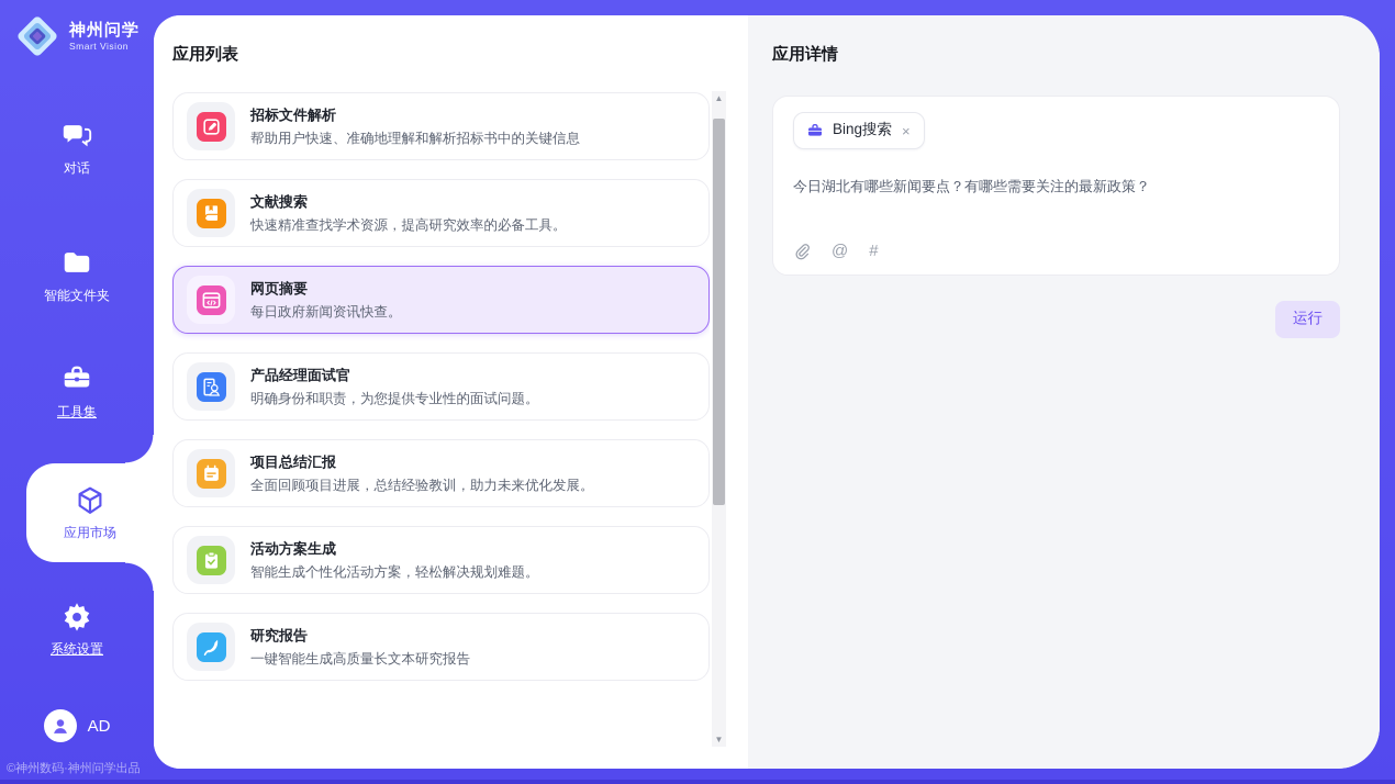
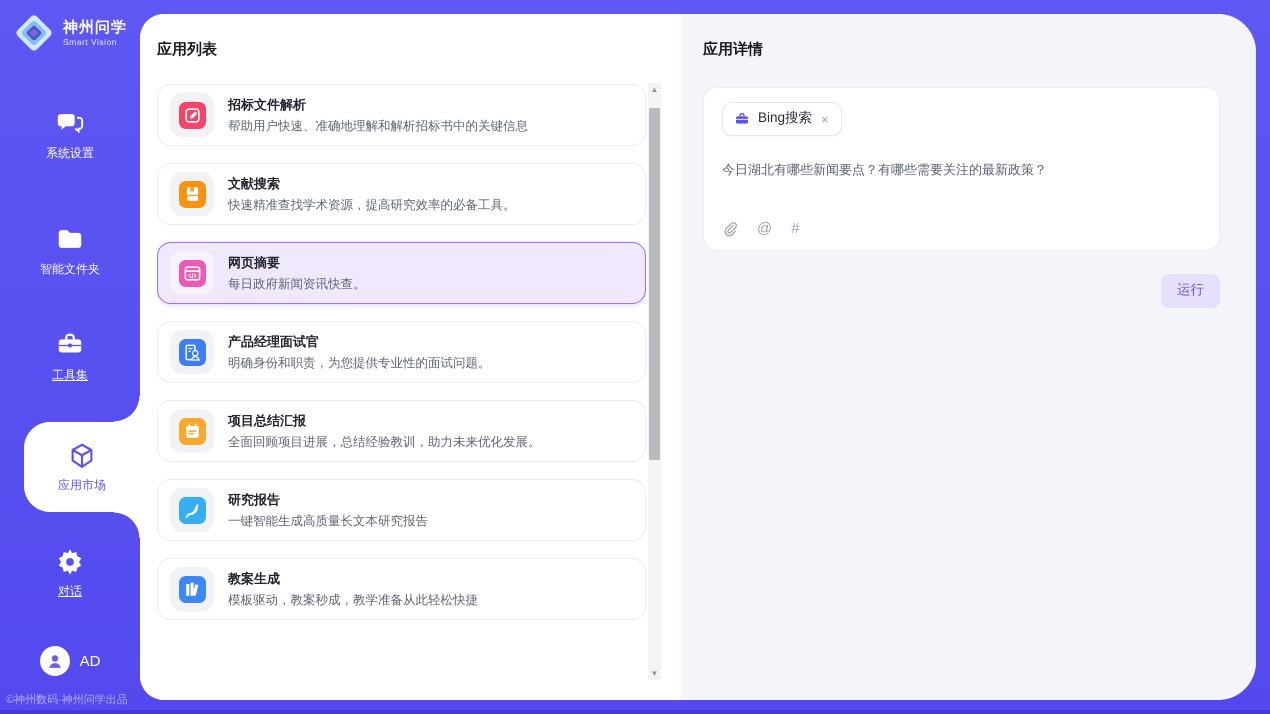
  神州问学
  Smart Vision
- 对话
+ 系统设置
  智能文件夹
  工具集
  应用市场
- 系统设置
+ 对话
  AD
  ©神州数码·神州问学出品
  应用列表
  招标文件解析
  帮助用户快速、准确地理解和解析招标书中的关键信息
  文献搜索
  快速精准查找学术资源，提高研究效率的必备工具。
  网页摘要
  每日政府新闻资讯快查。
  产品经理面试官
  明确身份和职责，为您提供专业性的面试问题。
  项目总结汇报
  全面回顾项目进展，总结经验教训，助力未来优化发展。
- 活动方案生成
- 智能生成个性化活动方案，轻松解决规划难题。
  研究报告
  一键智能生成高质量长文本研究报告
+ 教案生成
+ 模板驱动，教案秒成，教学准备从此轻松快捷
  ▲
  ▼
  应用详情
  Bing搜索
  ×
  今日湖北有哪些新闻要点？有哪些需要关注的最新政策？
  @
  #
  运行
